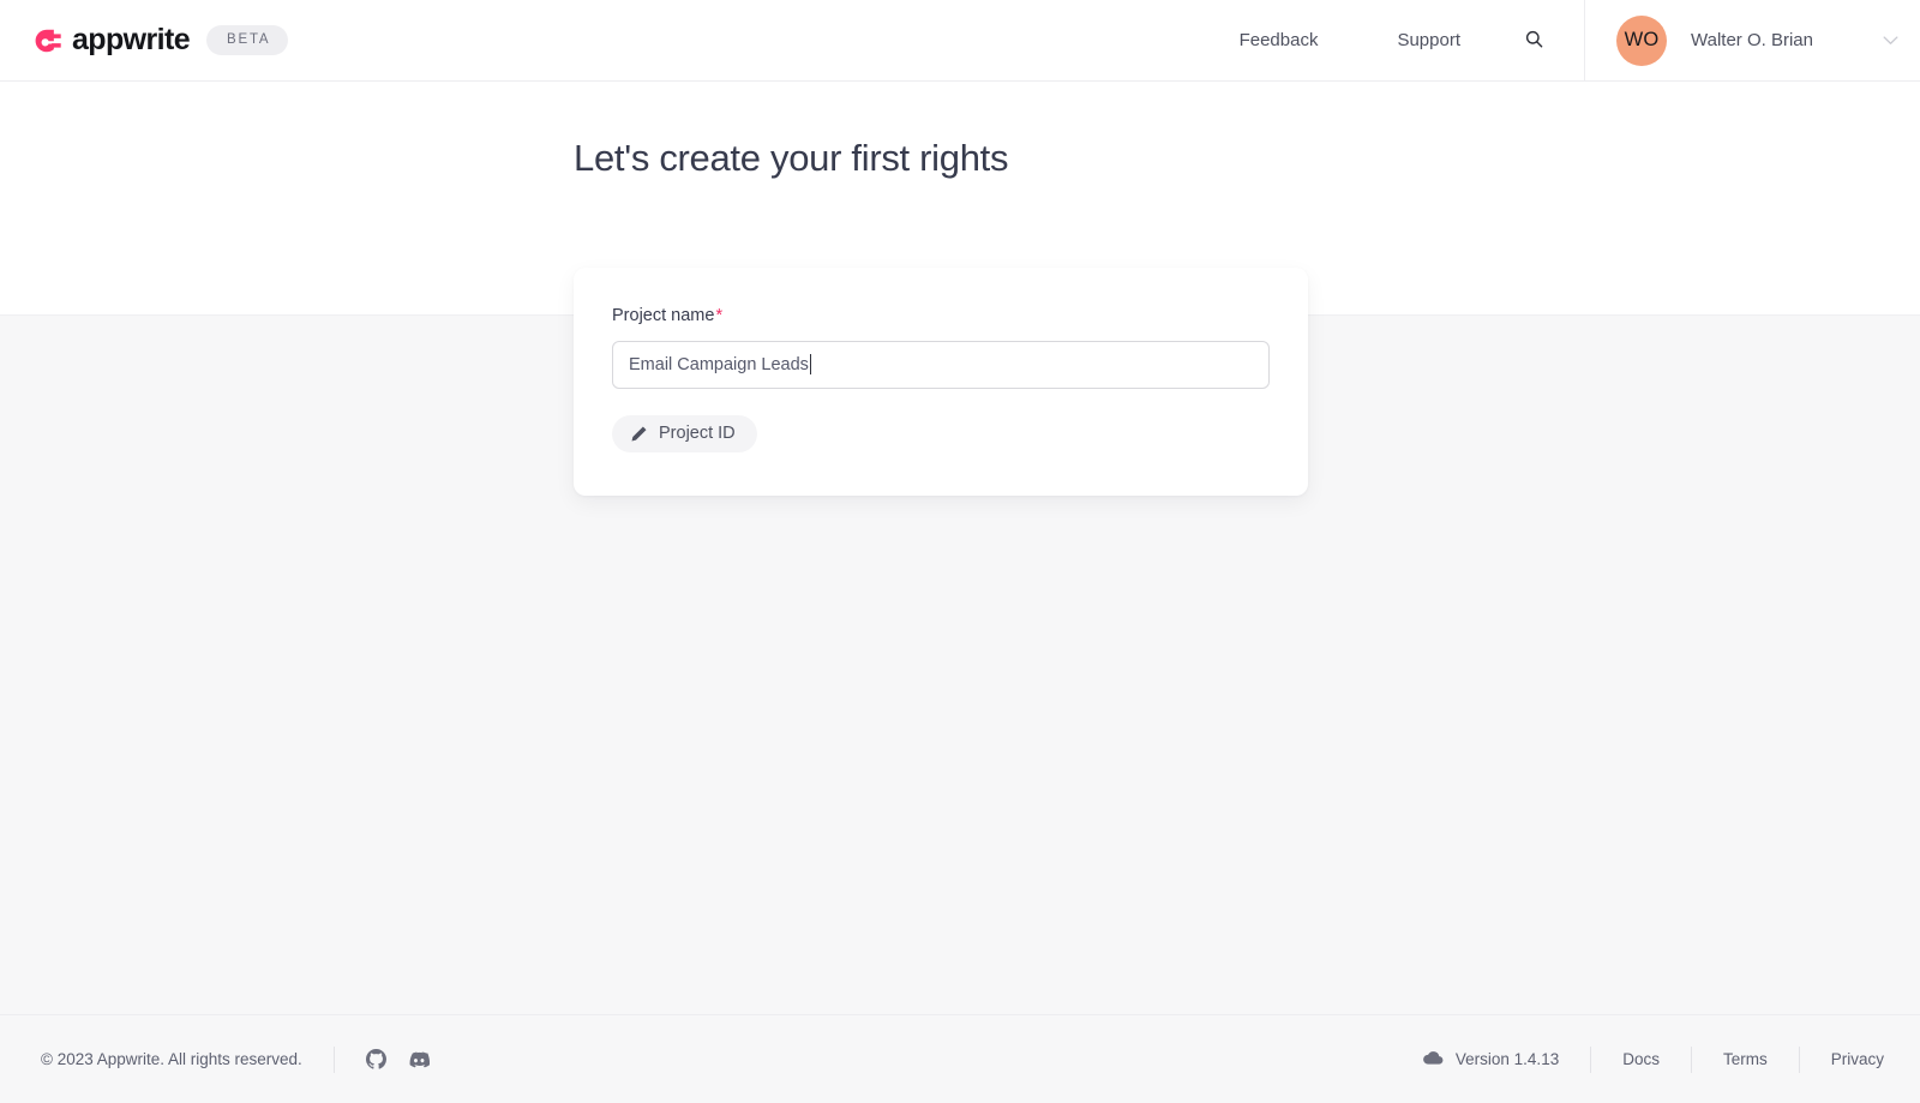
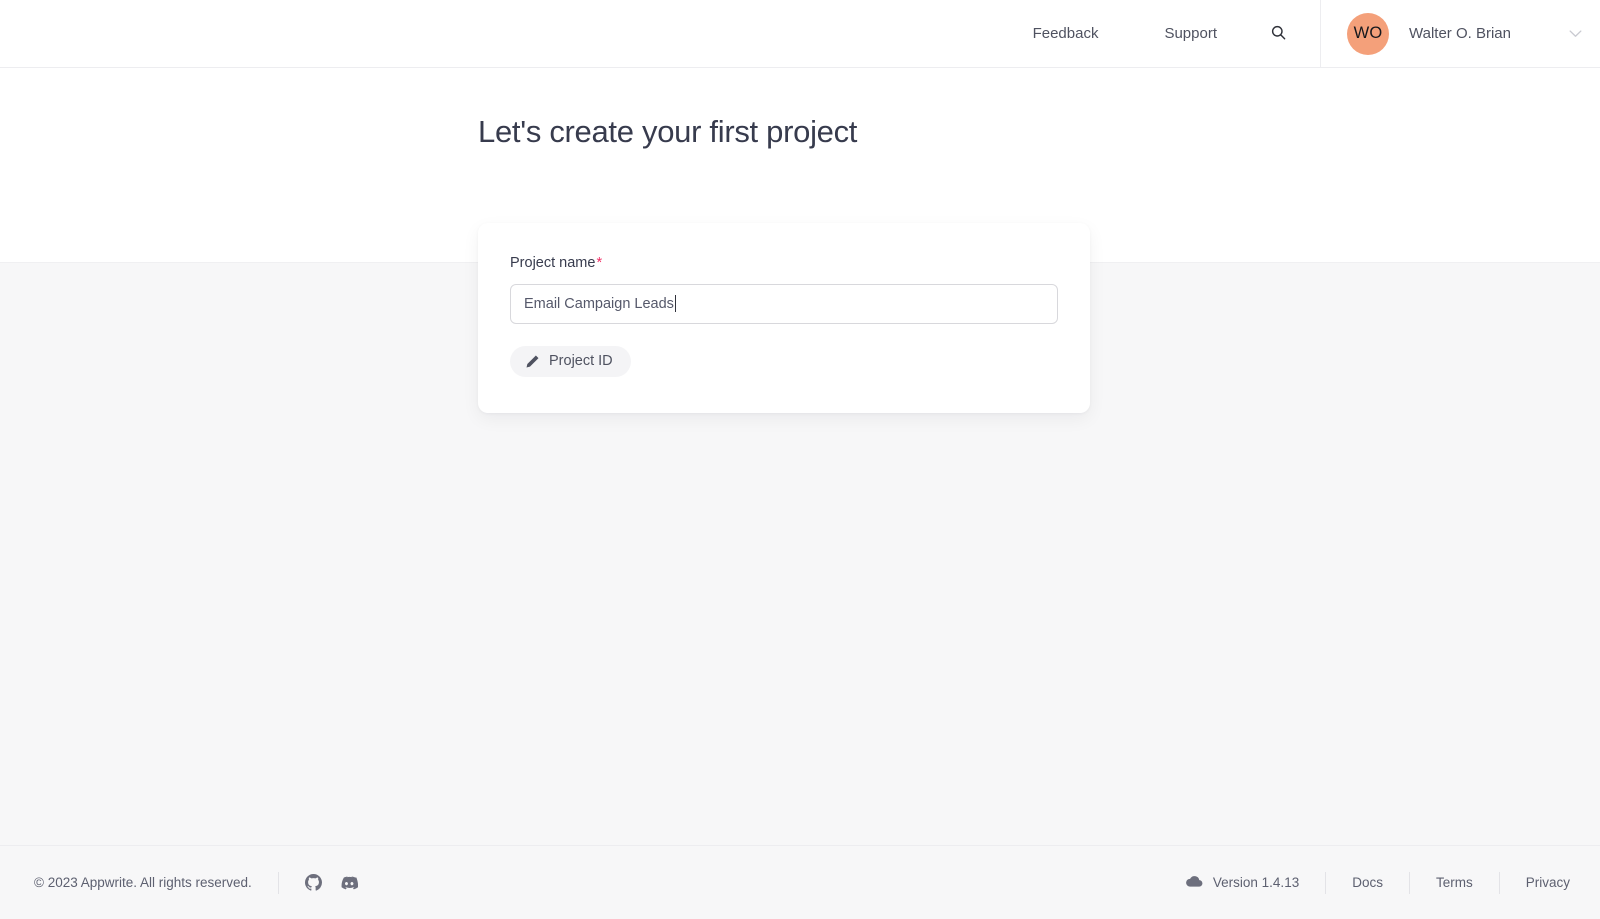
- appwrite
- BETA
  Feedback
  Support
  WO
  Walter O. Brian
- Let's create your first rights
+ Let's create your first project
  Project name*
  Email Campaign Leads
  Project ID
  © 2023 Appwrite. All rights reserved.
  Version 1.4.13
  Docs
  Terms
  Privacy
